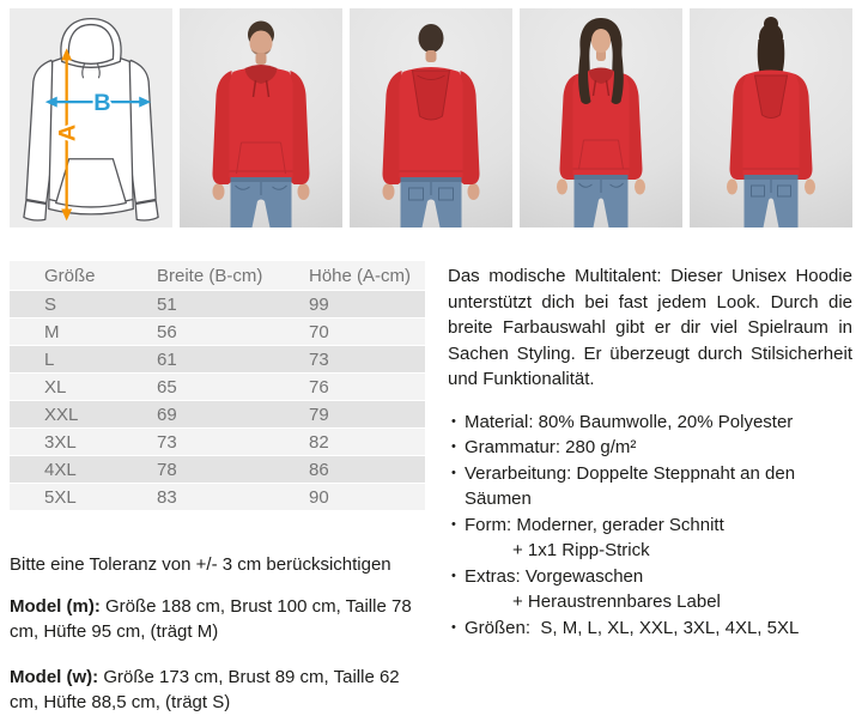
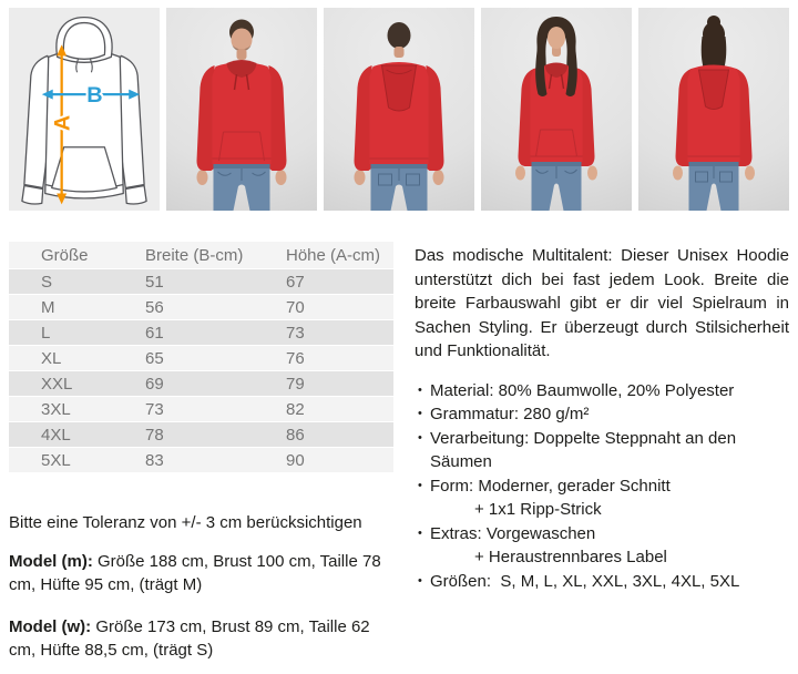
  B
  Größe	Breite (B-cm)	Höhe (A-cm)
- S	51	99
+ S	51	67
  M	56	70
  L	61	73
  XL	65	76
  XXL	69	79
  3XL	73	82
  4XL	78	86
  5XL	83	90
  Bitte eine Toleranz von +/- 3 cm berücksichtigen
  Model (m): Größe 188 cm, Brust 100 cm, Taille 78 cm, Hüfte 95 cm, (trägt M)
  Model (w): Größe 173 cm, Brust 89 cm, Taille 62 cm, Hüfte 88,5 cm, (trägt S)
- Das modische Multitalent: Dieser Unisex Hoodie unterstützt dich bei fast jedem Look. Durch die breite Farbauswahl gibt er dir viel Spielraum in Sachen Styling. Er überzeugt durch Stilsicherheit und Funktionalität.
+ Das modische Multitalent: Dieser Unisex Hoodie unterstützt dich bei fast jedem Look. Breite die breite Farbauswahl gibt er dir viel Spielraum in Sachen Styling. Er überzeugt durch Stilsicherheit und Funktionalität.
  •
  Material: 80% Baumwolle, 20% Polyester
  •
  Grammatur: 280 g/m²
  •
  Verarbeitung: Doppelte Steppnaht an den Säumen
  •
  Form: Moderner, gerader Schnitt
  + 1x1 Ripp-Strick
  •
  Extras: Vorgewaschen
  + Heraustrennbares Label
  •
  Größen: S, M, L, XL, XXL, 3XL, 4XL, 5XL
